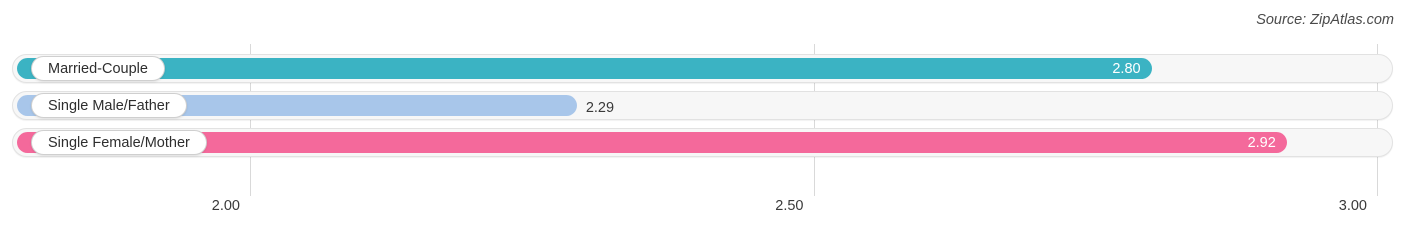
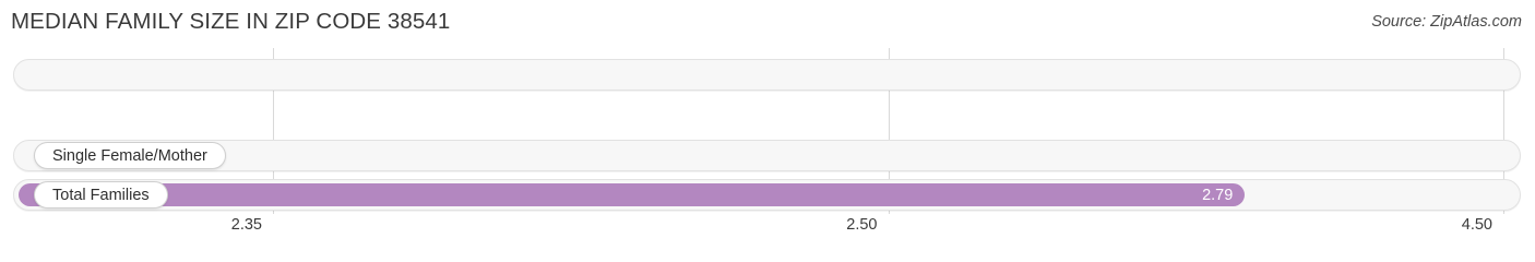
+ MEDIAN FAMILY SIZE IN ZIP CODE 38541
  Source: ZipAtlas.com
- 2.80
- Married-Couple
- 2.29
- Single Male/Father
- 2.92
  Single Female/Mother
+ 2.79
+ Total Families
- 2.00
+ 2.35
  2.50
- 3.00
+ 4.50
